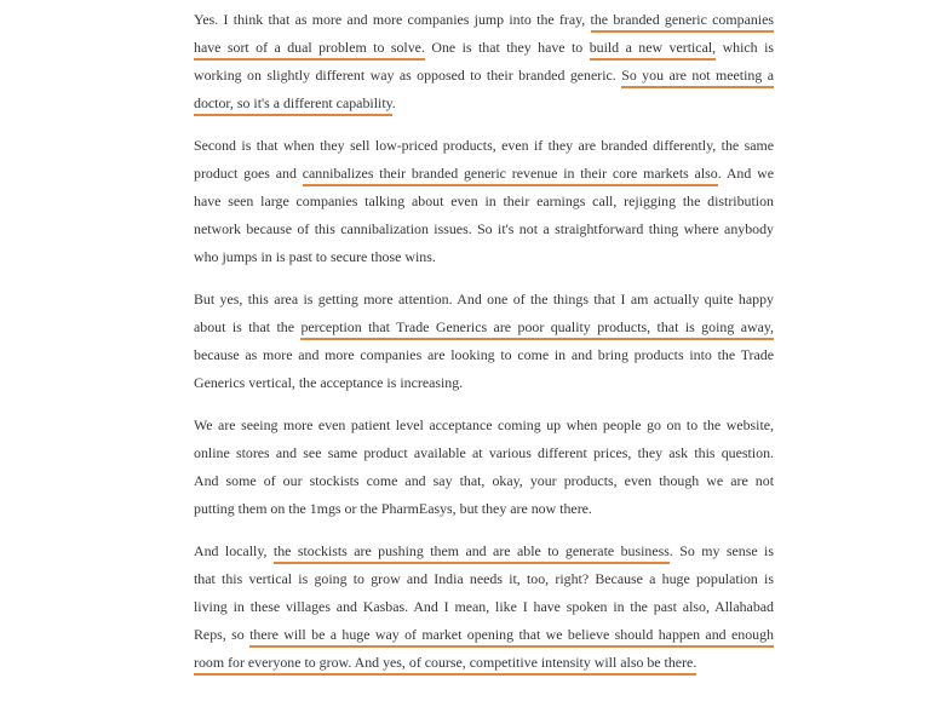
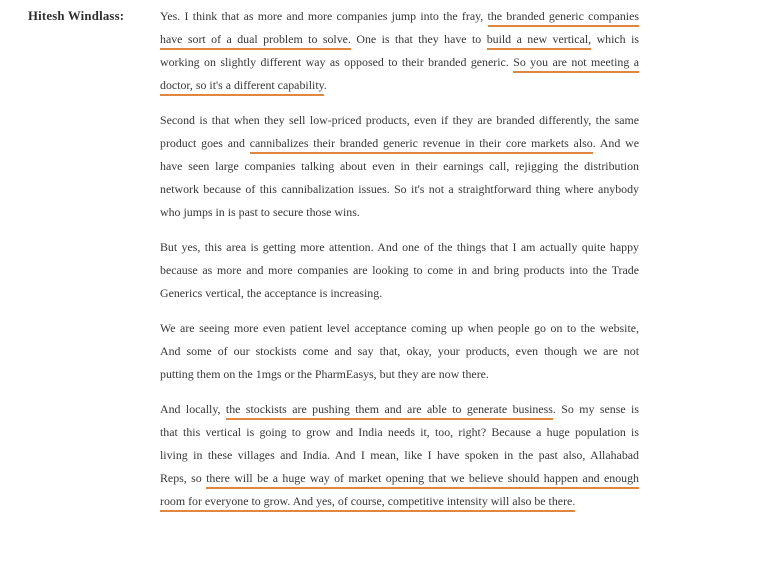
+ Hitesh Windlass:
  Yes. I think that as more and more companies jump into the fray, the branded generic companies
  have sort of a dual problem to solve. One is that they have to build a new vertical, which is
  working on slightly different way as opposed to their branded generic. So you are not meeting a
  doctor, so it's a different capability.
  Second is that when they sell low-priced products, even if they are branded differently, the same
  product goes and cannibalizes their branded generic revenue in their core markets also. And we
  have seen large companies talking about even in their earnings call, rejigging the distribution
  network because of this cannibalization issues. So it's not a straightforward thing where anybody
  who jumps in is past to secure those wins.
  But yes, this area is getting more attention. And one of the things that I am actually quite happy
- about is that the perception that Trade Generics are poor quality products, that is going away,
  because as more and more companies are looking to come in and bring products into the Trade
  Generics vertical, the acceptance is increasing.
  We are seeing more even patient level acceptance coming up when people go on to the website,
- online stores and see same product available at various different prices, they ask this question.
  And some of our stockists come and say that, okay, your products, even though we are not
  putting them on the 1mgs or the PharmEasys, but they are now there.
  And locally, the stockists are pushing them and are able to generate business. So my sense is
  that this vertical is going to grow and India needs it, too, right? Because a huge population is
- living in these villages and Kasbas. And I mean, like I have spoken in the past also, Allahabad
+ living in these villages and India. And I mean, like I have spoken in the past also, Allahabad
  Reps, so there will be a huge way of market opening that we believe should happen and enough
  room for everyone to grow. And yes, of course, competitive intensity will also be there.
